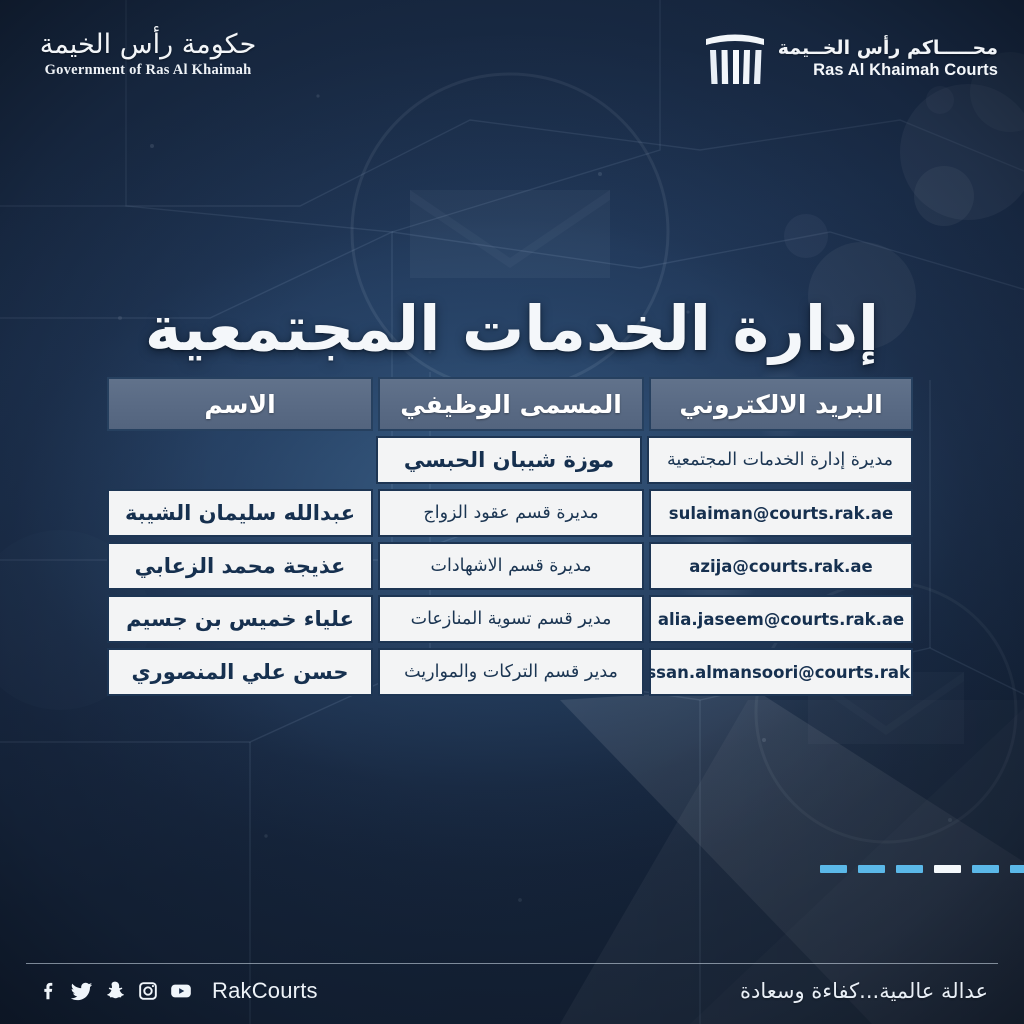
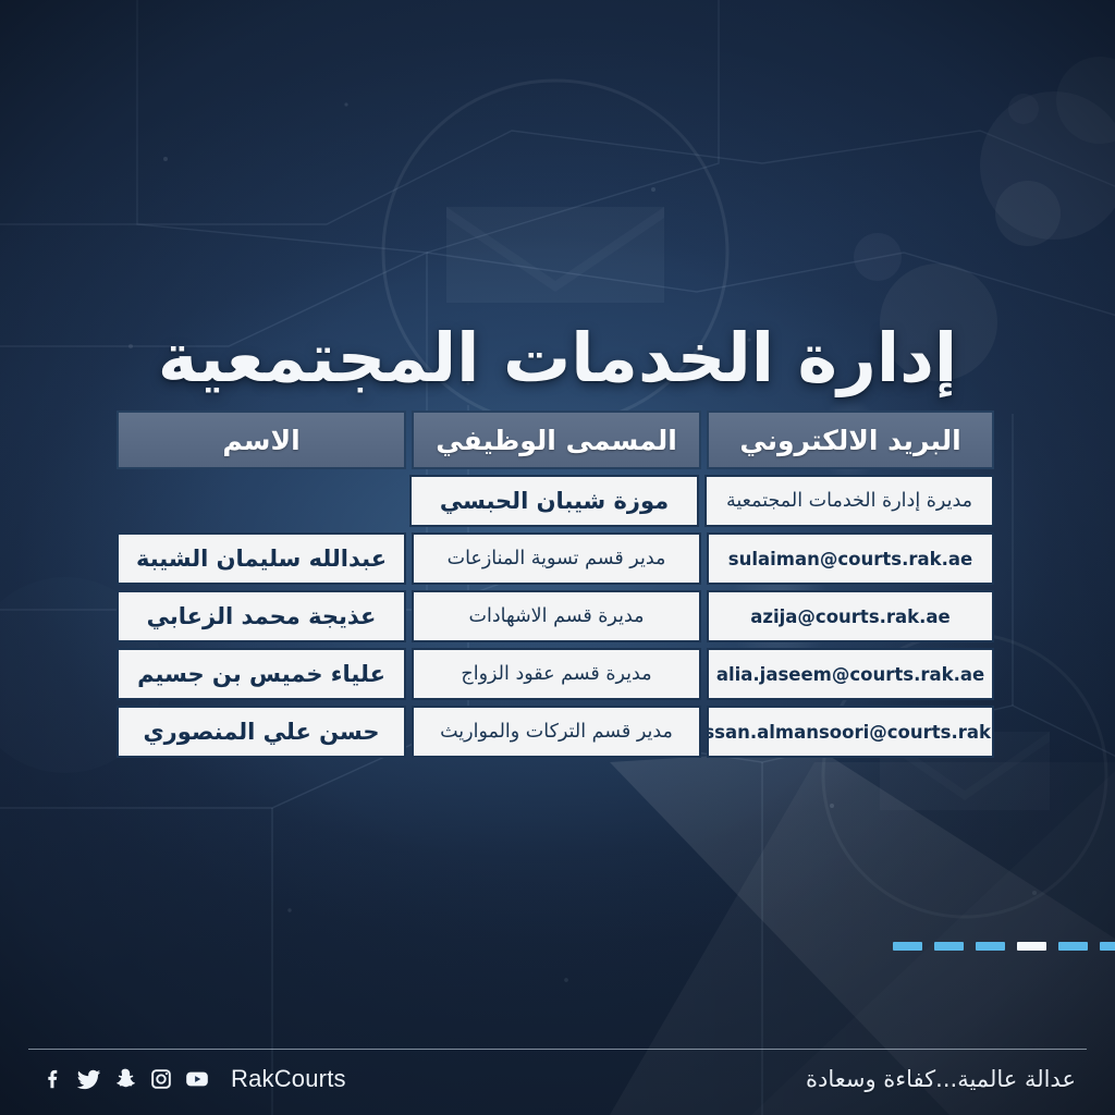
- حكومة رأس الخيمة
- Government of Ras Al Khaimah
- محـــــاكم رأس الخــيمة
- Ras Al Khaimah Courts
  إدارة الخدمات المجتمعية
  البريد الالكتروني
  المسمى الوظيفي
  الاسم
  مديرة إدارة الخدمات المجتمعية
  موزة شيبان الحبسي
  sulaiman@courts.rak.ae
- مديرة قسم عقود الزواج
+ مدير قسم تسوية المنازعات
  عبدالله سليمان الشيبة
  azija@courts.rak.ae
  مديرة قسم الاشهادات
  عذيجة محمد الزعابي
  alia.jaseem@courts.rak.ae
- مدير قسم تسوية المنازعات
+ مديرة قسم عقود الزواج
  علياء خميس بن جسيم
  ssan.almansoori@courts.rak
  مدير قسم التركات والمواريث
  حسن علي المنصوري
  RakCourts
  عدالة عالمية...كفاءة وسعادة
